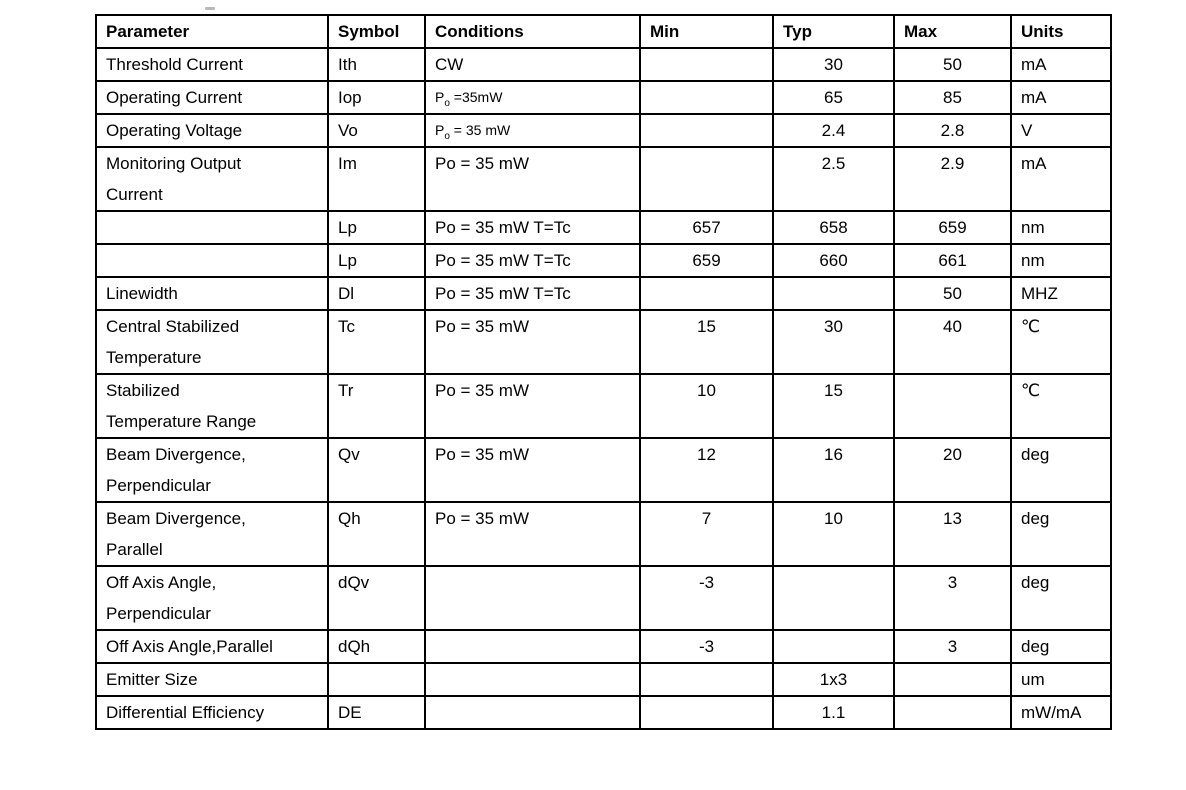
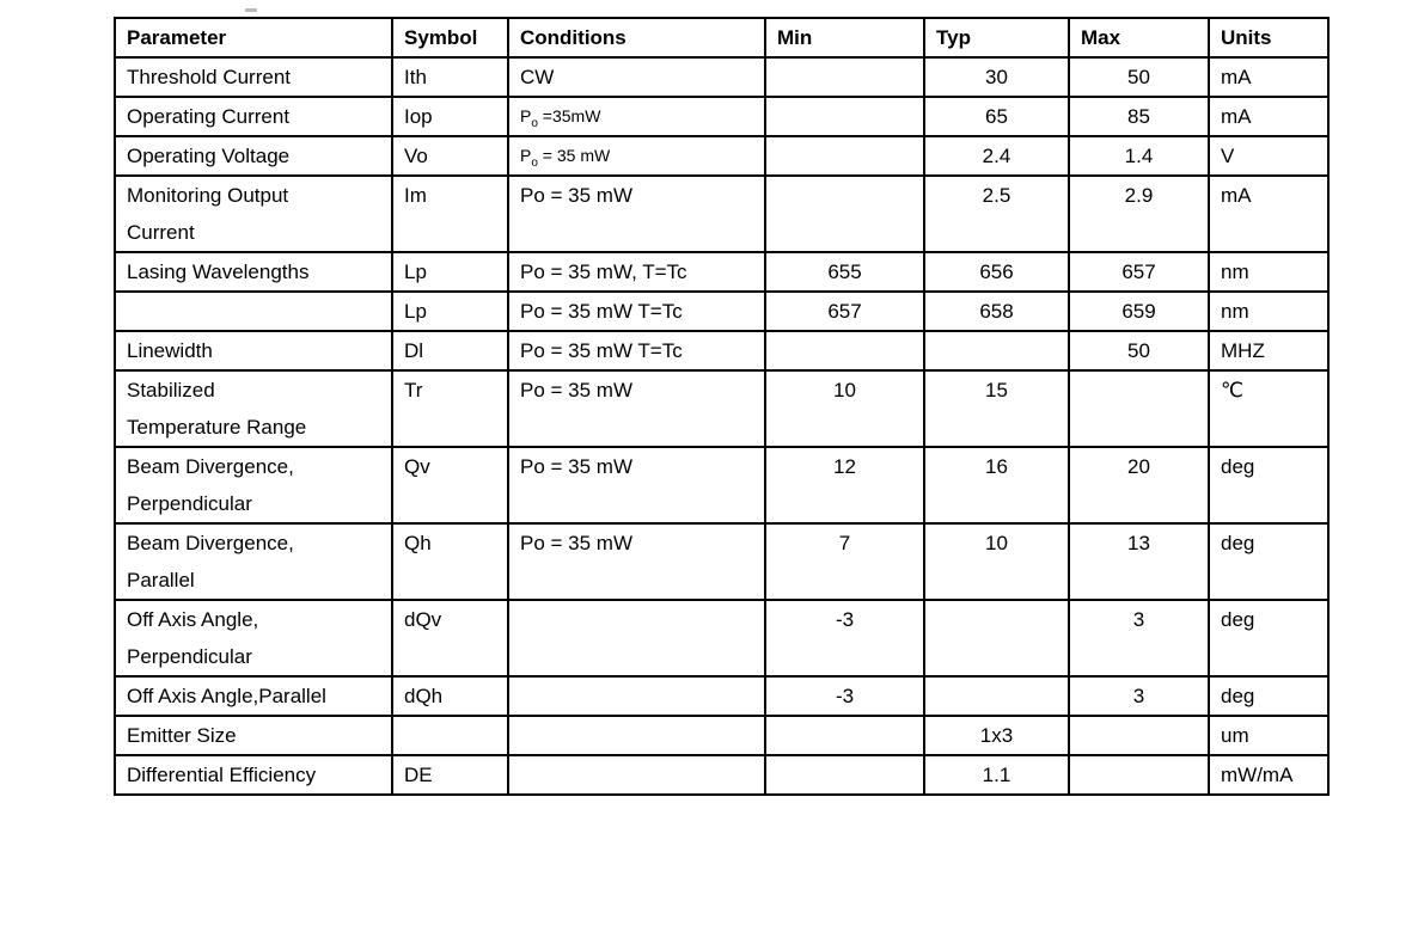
  Parameter	Symbol	Conditions	Min	Typ	Max	Units
  Threshold Current	Ith	CW		30	50	mA
  Operating Current	Iop	Po =35mW		65	85	mA
- Operating Voltage	Vo	Po = 35 mW		2.4	2.8	V
+ Operating Voltage	Vo	Po = 35 mW		2.4	1.4	V
  Monitoring OutputCurrent	Im	Po = 35 mW		2.5	2.9	mA
+ Lasing Wavelengths	Lp	Po = 35 mW, T=Tc	655	656	657	nm
  	Lp	Po = 35 mW T=Tc	657	658	659	nm
- 	Lp	Po = 35 mW T=Tc	659	660	661	nm
  Linewidth	Dl	Po = 35 mW T=Tc			50	MHZ
- Central StabilizedTemperature	Tc	Po = 35 mW	15	30	40	℃
  StabilizedTemperature Range	Tr	Po = 35 mW	10	15		℃
  Beam Divergence,Perpendicular	Qv	Po = 35 mW	12	16	20	deg
  Beam Divergence,Parallel	Qh	Po = 35 mW	7	10	13	deg
  Off Axis Angle,Perpendicular	dQv		-3		3	deg
  Off Axis Angle,Parallel	dQh		-3		3	deg
  Emitter Size				1x3		um
  Differential Efficiency	DE			1.1		mW/mA
